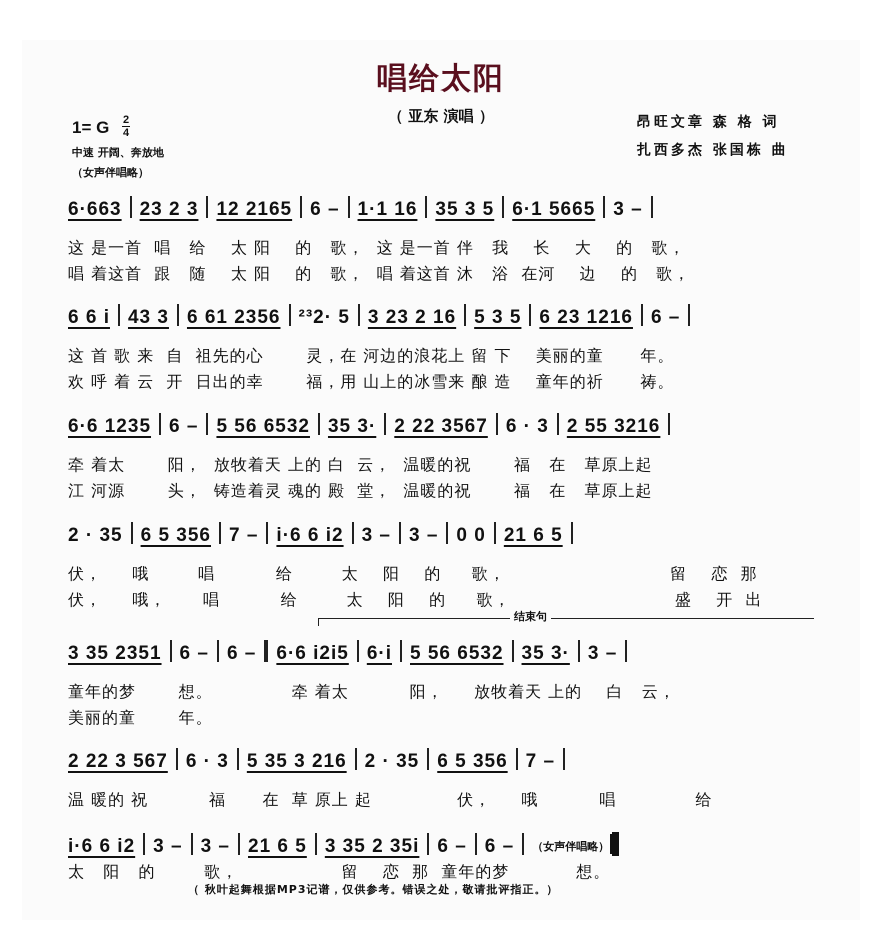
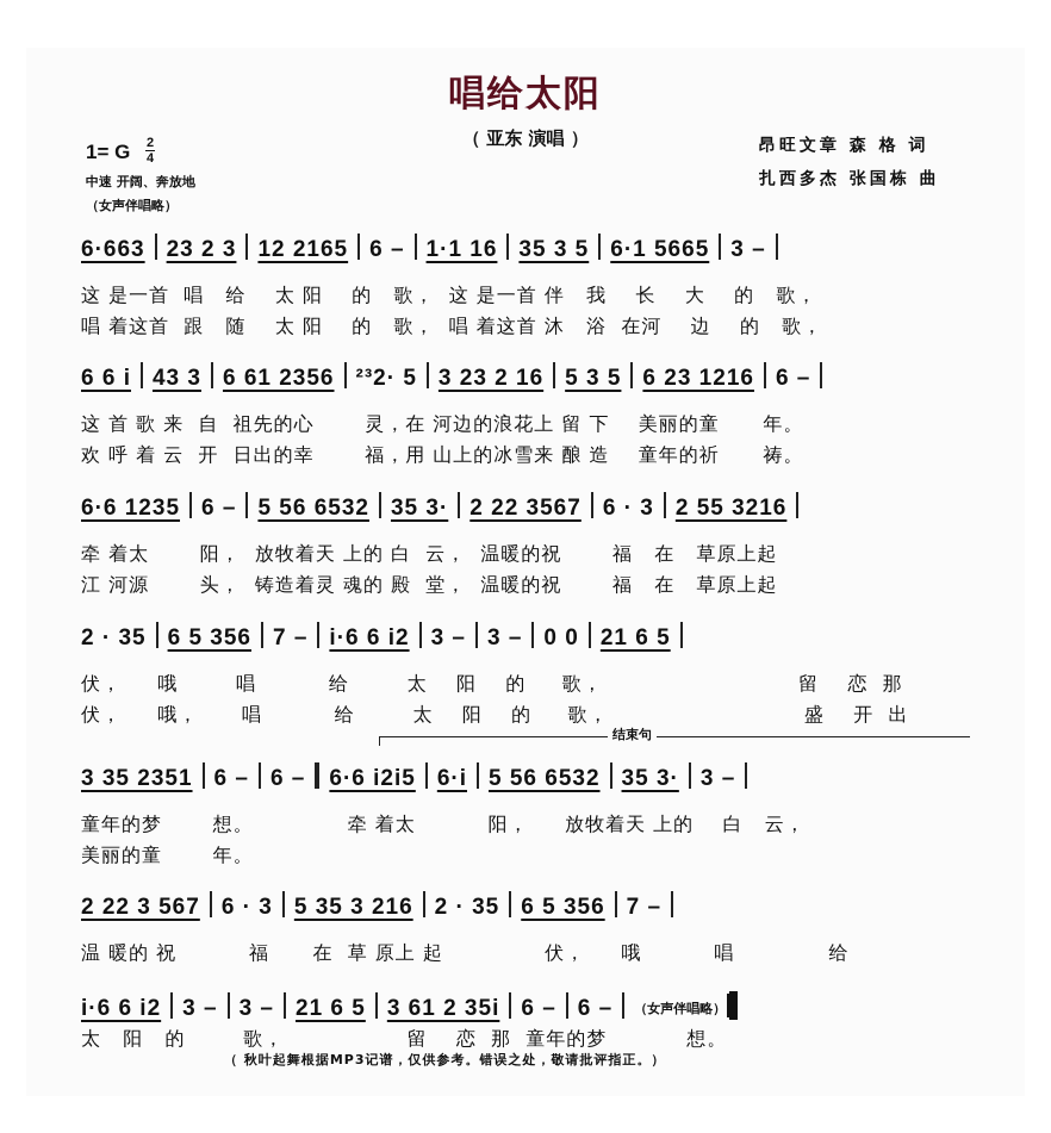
  唱给太阳
  （ 亚东 演唱 ）
  1= G
  2
  4
  中速 开阔、奔放地
  （女声伴唱略）
  昂旺文章 森 格 词
  扎西多杰 张国栋 曲
  6·663 23 2 3 12 2165 6 – 1·1 16 35 3 5 6·1 5665 3 –
  这 是一首 唱 给 太 阳 的 歌， 这 是一首 伴 我 长 大 的 歌，
  唱 着这首 跟 随 太 阳 的 歌， 唱 着这首 沐 浴 在河 边 的 歌，
  6 6 i 43 3 6 61 2356 ²³2· 5 3 23 2 16 5 3 5 6 23 1216 6 –
  这 首 歌 来 自 祖先的心 灵，在 河边的浪花上 留 下 美丽的童 年。
  欢 呼 着 云 开 日出的幸 福，用 山上的冰雪来 酿 造 童年的祈 祷。
  6·6 1235 6 – 5 56 6532 35 3· 2 22 3567 6 · 3 2 55 3216
  牵 着太 阳， 放牧着天 上的 白 云， 温暖的祝 福 在 草原上起
  江 河源 头， 铸造着灵 魂的 殿 堂， 温暖的祝 福 在 草原上起
  2 · 35 6 5 356 7 – i·6 6 i2 3 – 3 – 0 0 21 6 5
  伏， 哦 唱 给 太 阳 的 歌， 留 恋 那
  伏， 哦， 唱 给 太 阳 的 歌， 盛 开 出
  结束句
  3 35 2351 6 – 6 – 6·6 i2i5 6·i 5 56 6532 35 3· 3 –
  童年的梦 想。 牵 着太 阳， 放牧着天 上的 白 云，
  美丽的童 年。
  2 22 3 567 6 · 3 5 35 3 216 2 · 35 6 5 356 7 –
  温 暖的 祝 福 在 草 原上 起 伏， 哦 唱 给
- i·6 6 i2 3 – 3 – 21 6 5 3 35 2 35i 6 – 6 – （女声伴唱略）
+ i·6 6 i2 3 – 3 – 21 6 5 3 61 2 35i 6 – 6 – （女声伴唱略）
  太 阳 的 歌， 留 恋 那 童年的梦 想。
  （ 秋叶起舞根据MP3记谱，仅供参考。错误之处，敬请批评指正。）
